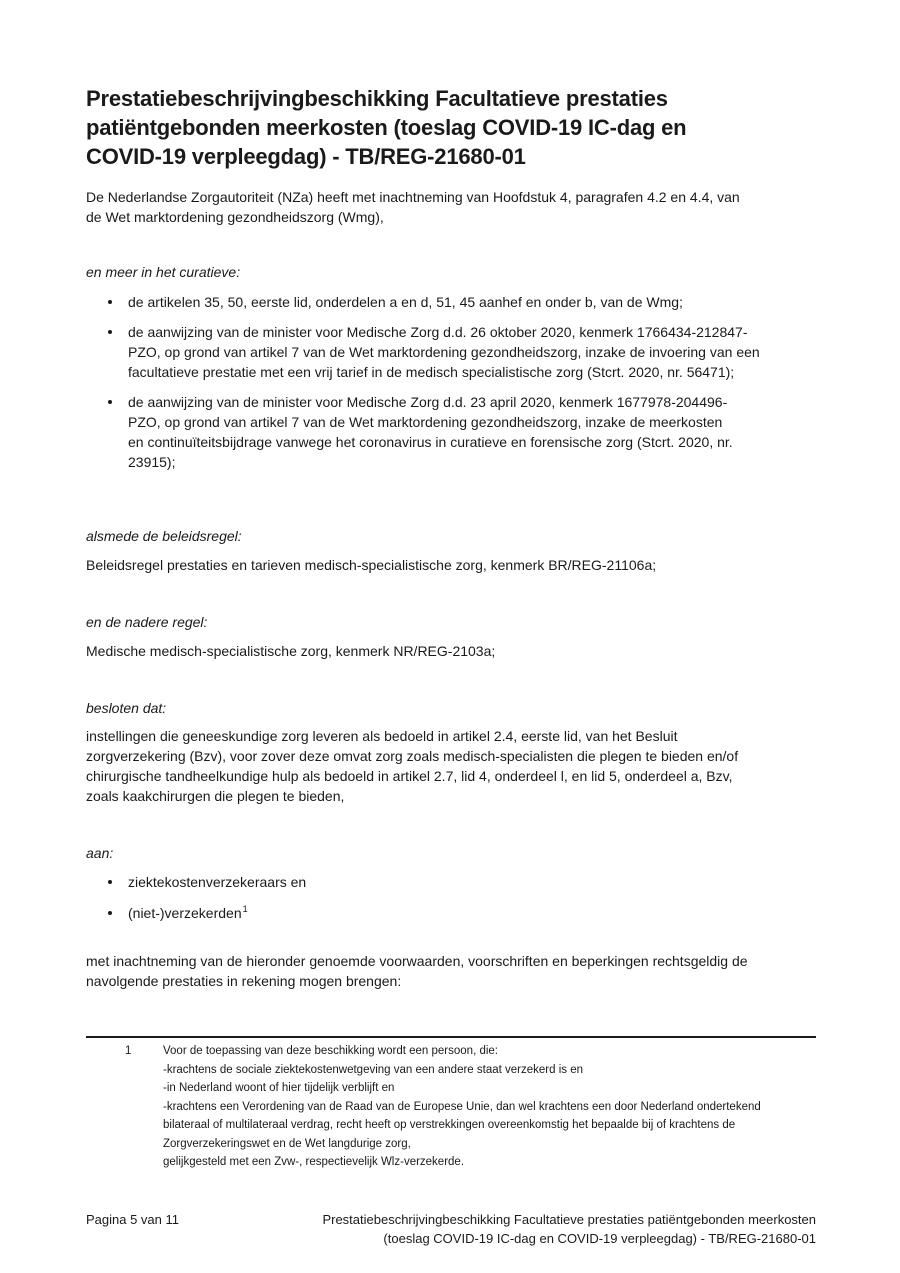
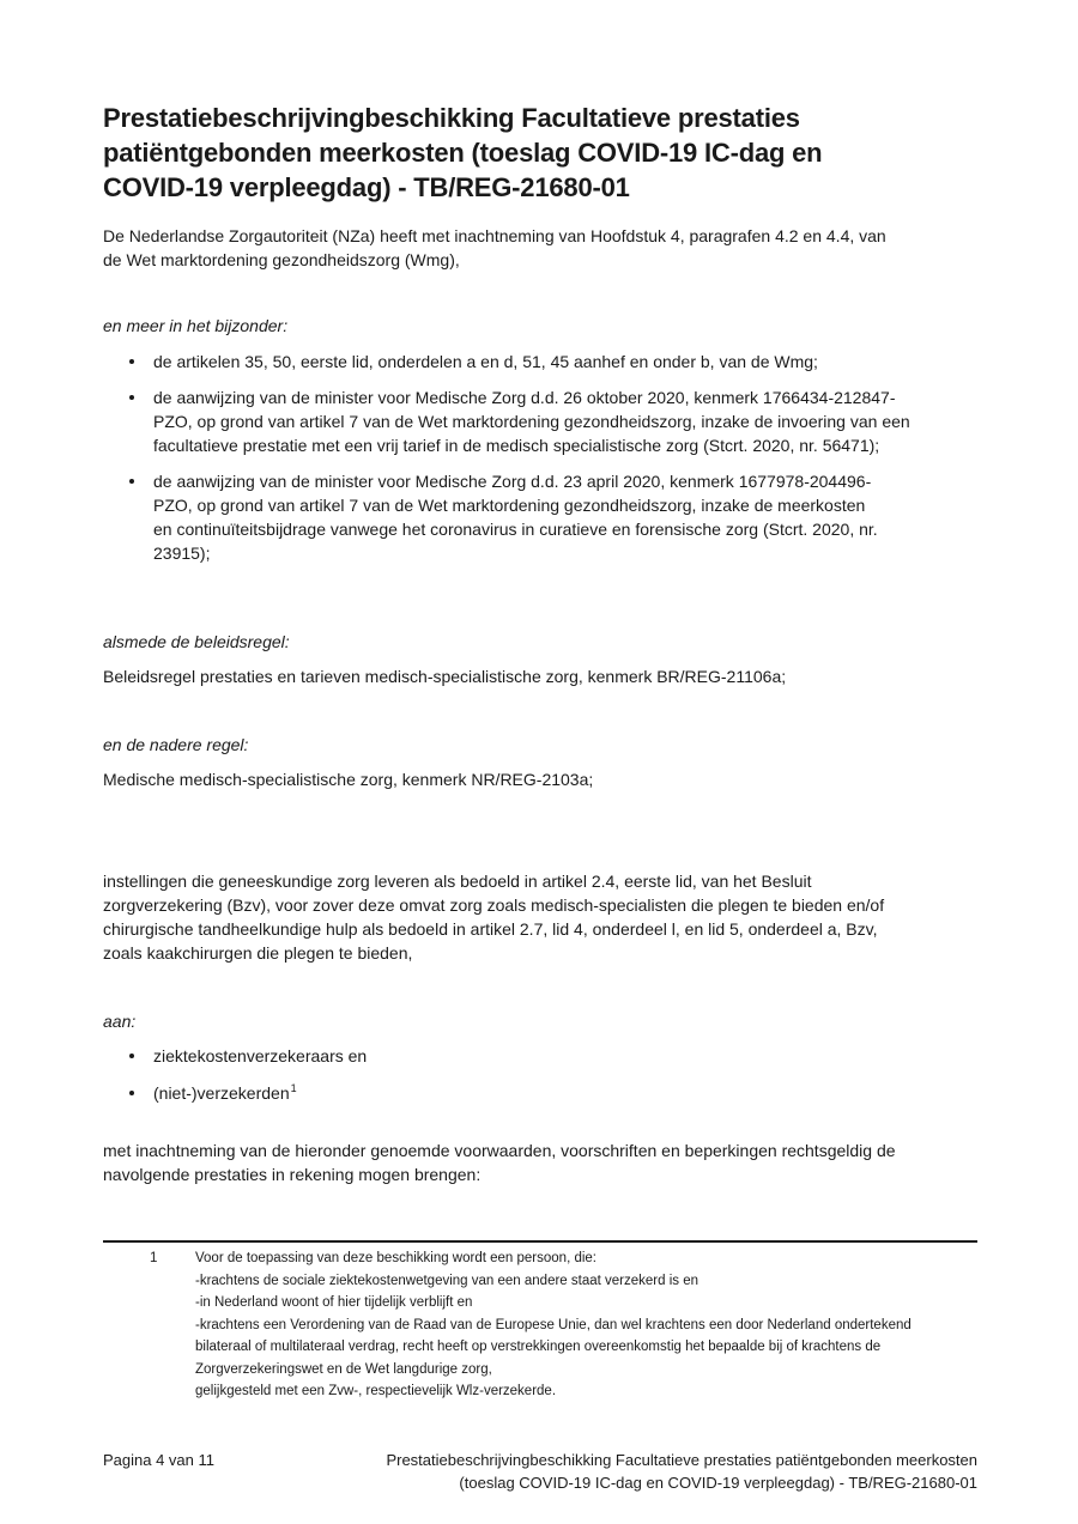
  Prestatiebeschrijvingbeschikking Facultatieve prestaties
  patiëntgebonden meerkosten (toeslag COVID-19 IC-dag en
  COVID-19 verpleegdag) - TB/REG-21680-01
  De Nederlandse Zorgautoriteit (NZa) heeft met inachtneming van Hoofdstuk 4, paragrafen 4.2 en 4.4, van
  de Wet marktordening gezondheidszorg (Wmg),
- en meer in het curatieve:
+ en meer in het bijzonder:
  de artikelen 35, 50, eerste lid, onderdelen a en d, 51, 45 aanhef en onder b, van de Wmg;
  de aanwijzing van de minister voor Medische Zorg d.d. 26 oktober 2020, kenmerk 1766434-212847-
  PZO, op grond van artikel 7 van de Wet marktordening gezondheidszorg, inzake de invoering van een
  facultatieve prestatie met een vrij tarief in de medisch specialistische zorg (Stcrt. 2020, nr. 56471);
  de aanwijzing van de minister voor Medische Zorg d.d. 23 april 2020, kenmerk 1677978-204496-
  PZO, op grond van artikel 7 van de Wet marktordening gezondheidszorg, inzake de meerkosten
  en continuïteitsbijdrage vanwege het coronavirus in curatieve en forensische zorg (Stcrt. 2020, nr.
  23915);
  alsmede de beleidsregel:
  Beleidsregel prestaties en tarieven medisch-specialistische zorg, kenmerk BR/REG-21106a;
  en de nadere regel:
  Medische medisch-specialistische zorg, kenmerk NR/REG-2103a;
- besloten dat:
  instellingen die geneeskundige zorg leveren als bedoeld in artikel 2.4, eerste lid, van het Besluit
  zorgverzekering (Bzv), voor zover deze omvat zorg zoals medisch-specialisten die plegen te bieden en/of
  chirurgische tandheelkundige hulp als bedoeld in artikel 2.7, lid 4, onderdeel l, en lid 5, onderdeel a, Bzv,
  zoals kaakchirurgen die plegen te bieden,
  aan:
  ziektekostenverzekeraars en
  (niet-)verzekerden1
  met inachtneming van de hieronder genoemde voorwaarden, voorschriften en beperkingen rechtsgeldig de
  navolgende prestaties in rekening mogen brengen:
  1
  Voor de toepassing van deze beschikking wordt een persoon, die:
  -krachtens de sociale ziektekostenwetgeving van een andere staat verzekerd is en
  -in Nederland woont of hier tijdelijk verblijft en
  -krachtens een Verordening van de Raad van de Europese Unie, dan wel krachtens een door Nederland ondertekend
  bilateraal of multilateraal verdrag, recht heeft op verstrekkingen overeenkomstig het bepaalde bij of krachtens de
  Zorgverzekeringswet en de Wet langdurige zorg,
  gelijkgesteld met een Zvw-, respectievelijk Wlz-verzekerde.
- Pagina 5 van 11
+ Pagina 4 van 11
  Prestatiebeschrijvingbeschikking Facultatieve prestaties patiëntgebonden meerkosten
  (toeslag COVID-19 IC-dag en COVID-19 verpleegdag) - TB/REG-21680-01
